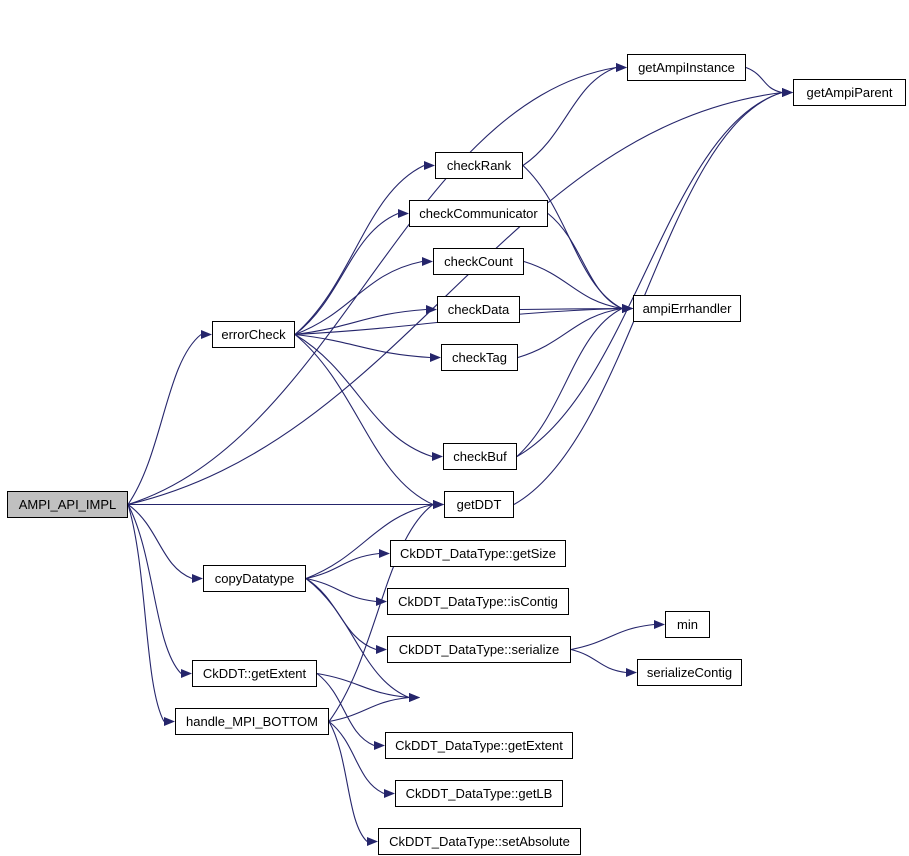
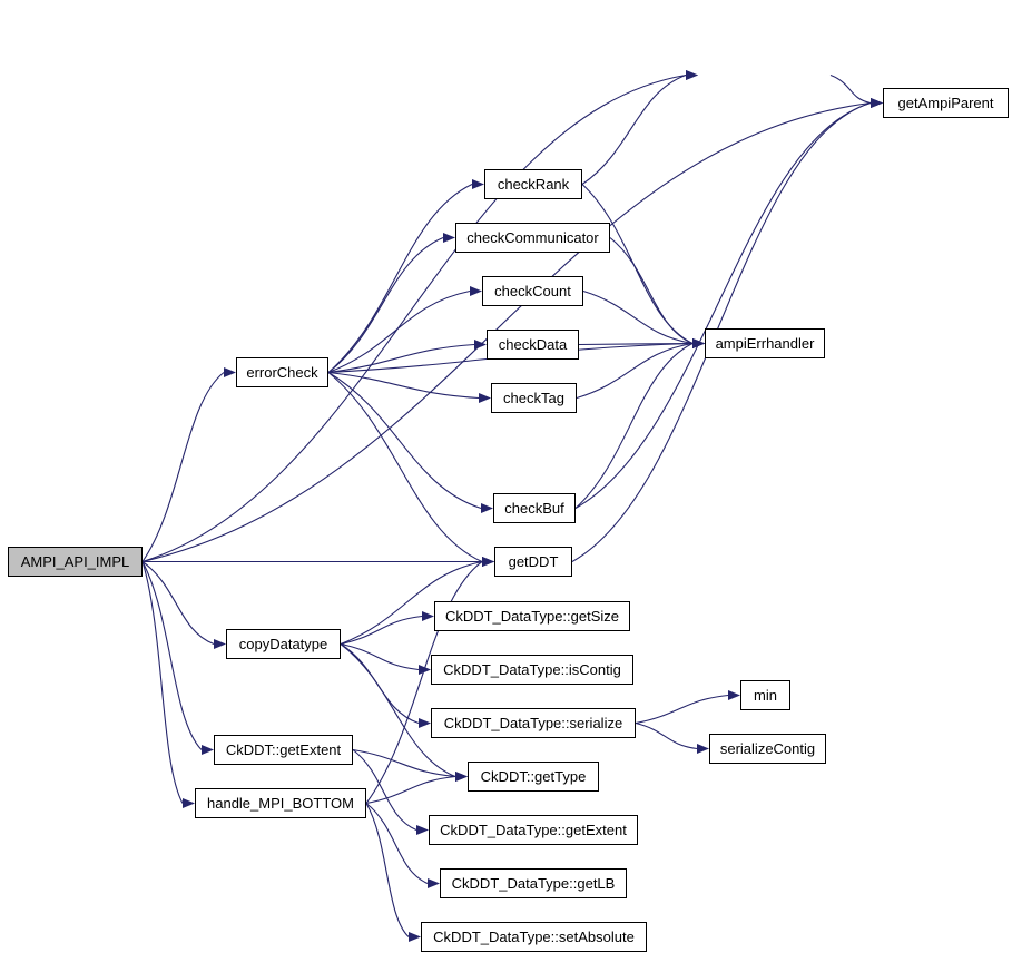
  AMPI_API_IMPL
- getAmpiInstance
  getAmpiParent
  checkRank
  checkCommunicator
  checkCount
  checkData
  checkTag
  errorCheck
  ampiErrhandler
  checkBuf
  getDDT
  copyDatatype
  CkDDT_DataType::getSize
  CkDDT_DataType::isContig
  CkDDT_DataType::serialize
  min
  serializeContig
  CkDDT::getExtent
+ CkDDT::getType
  handle_MPI_BOTTOM
  CkDDT_DataType::getExtent
  CkDDT_DataType::getLB
  CkDDT_DataType::setAbsolute
